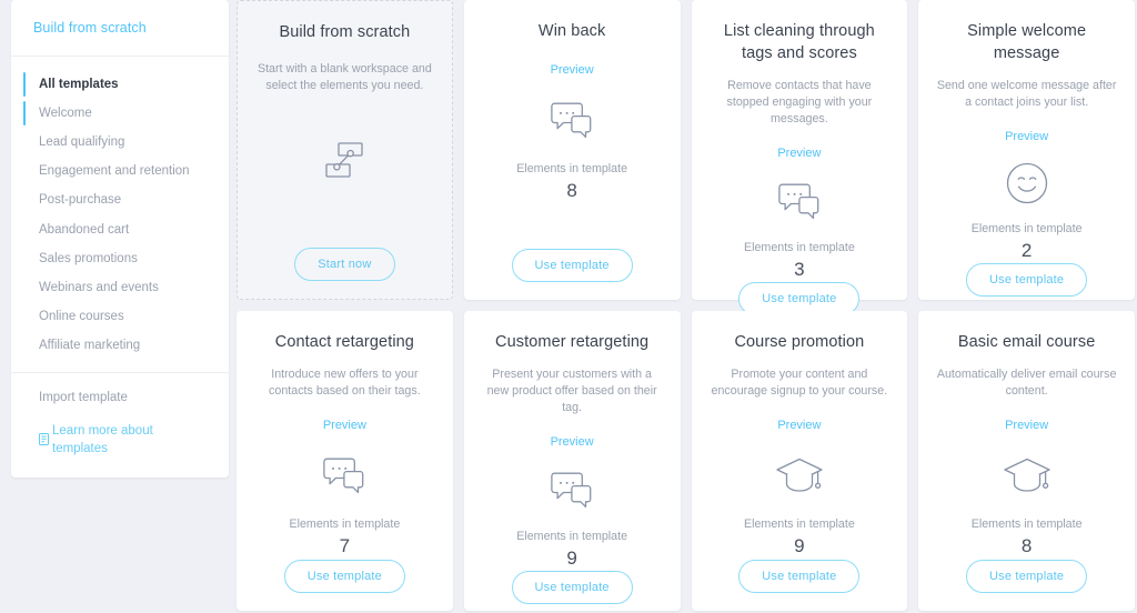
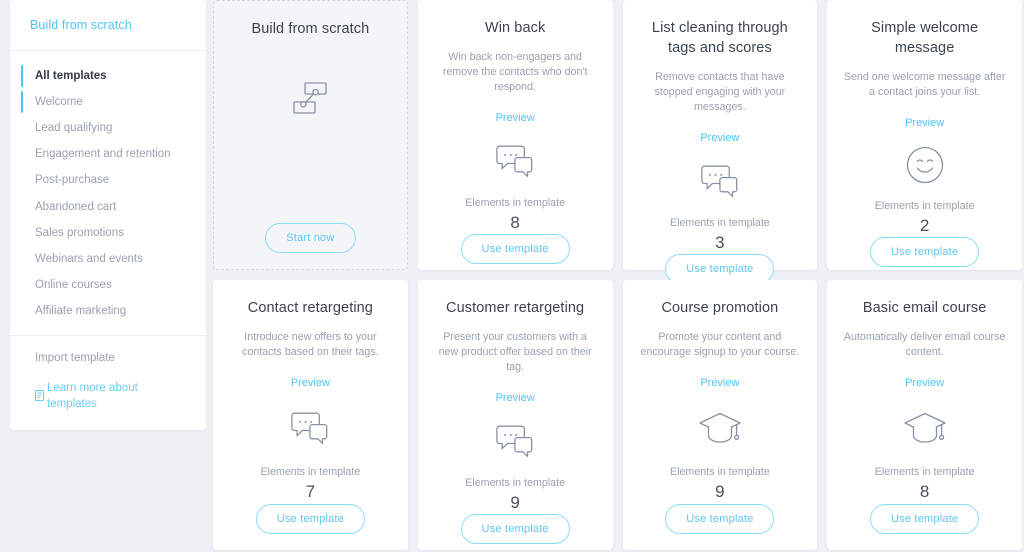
  Build from scratch
  All templates
  Welcome
  Lead qualifying
  Engagement and retention
  Post-purchase
  Abandoned cart
  Sales promotions
  Webinars and events
  Online courses
  Affiliate marketing
  Import template
  Learn more about templates
  Build from scratch
- Start with a blank workspace and select the elements you need.
  Start now
  Win back
+ Win back non-engagers and remove the contacts who don't respond.
  Preview
  Elements in template
  8
  Use template
  List cleaning through tags and scores
  Remove contacts that have stopped engaging with your messages.
  Preview
  Elements in template
  3
  Use template
  Simple welcome message
  Send one welcome message after a contact joins your list.
  Preview
  Elements in template
  2
  Use template
  Contact retargeting
  Introduce new offers to your contacts based on their tags.
  Preview
  Elements in template
  7
  Use template
  Customer retargeting
  Present your customers with a new product offer based on their tag.
  Preview
  Elements in template
  9
  Use template
  Course promotion
  Promote your content and encourage signup to your course.
  Preview
  Elements in template
  9
  Use template
  Basic email course
  Automatically deliver email course content.
  Preview
  Elements in template
  8
  Use template
